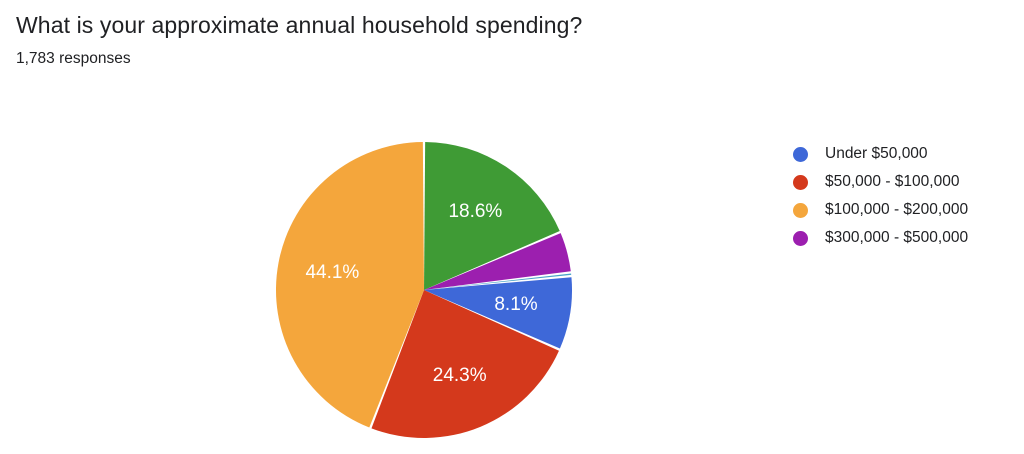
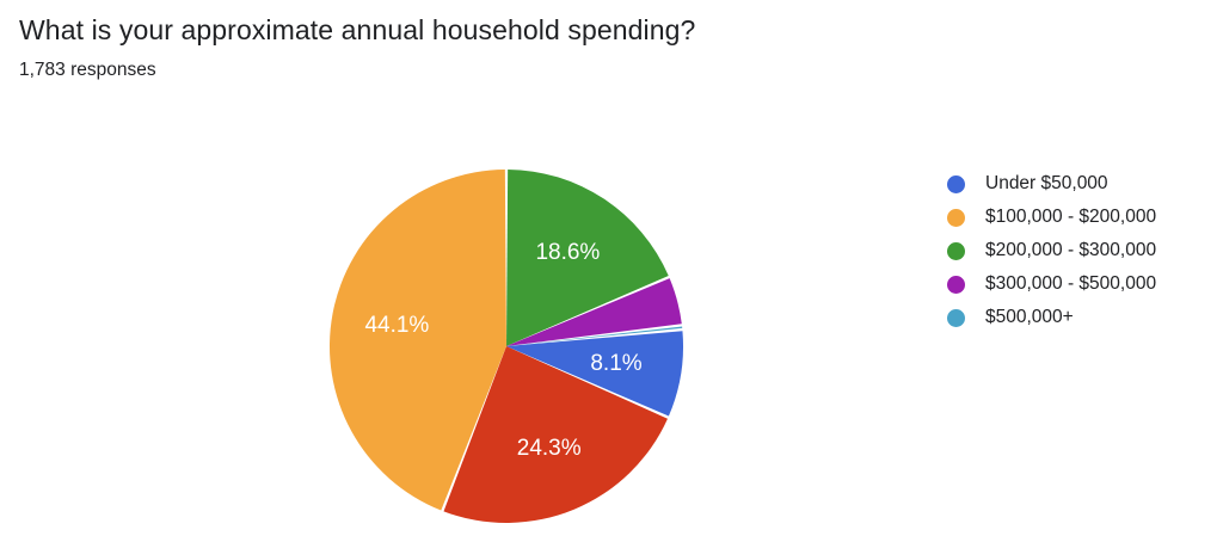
  What is your approximate annual household spending?
  1,783 responses
  18.6%
  8.1%
  24.3%
  44.1%
  Under $50,000
- $50,000 - $100,000
  $100,000 - $200,000
+ $200,000 - $300,000
  $300,000 - $500,000
+ $500,000+
